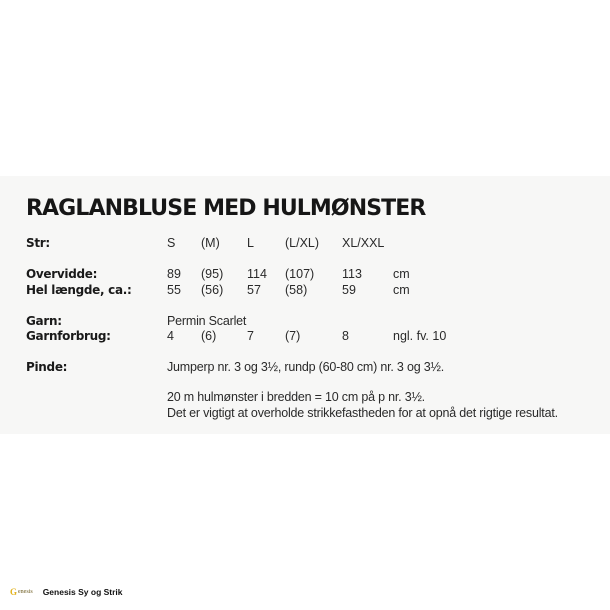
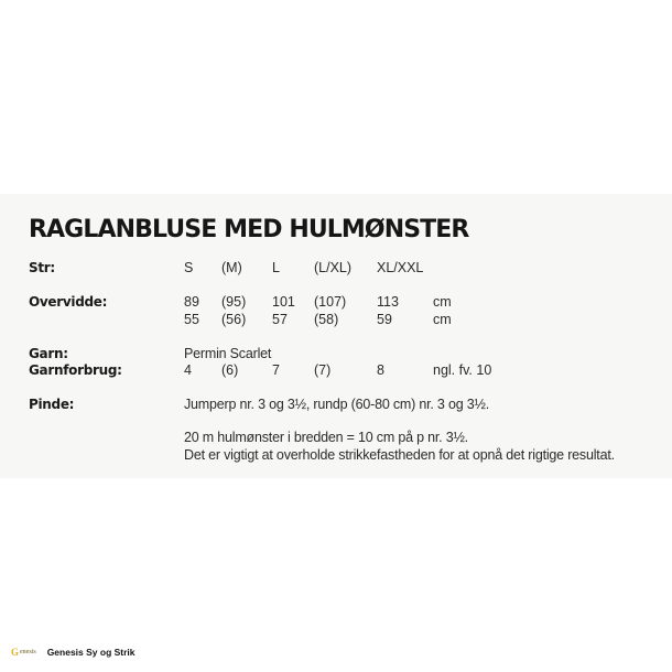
  RAGLANBLUSE MED HULMØNSTER
  Str:
  S
  (M)
  L
  (L/XL)
  XL/XXL
  Overvidde:
  89
  (95)
- 114
+ 101
  (107)
  113
  cm
- Hel længde, ca.:
  55
  (56)
  57
  (58)
  59
  cm
  Garn:
  Permin Scarlet
  Garnforbrug:
  4
  (6)
  7
  (7)
  8
  ngl. fv. 10
  Pinde:
  Jumperp nr. 3 og 3½, rundp (60-80 cm) nr. 3 og 3½.
  20 m hulmønster i bredden = 10 cm på p nr. 3½.
  Det er vigtigt at overholde strikkefastheden for at opnå det rigtige resultat.
  G
  Genesis Sy og Strik
